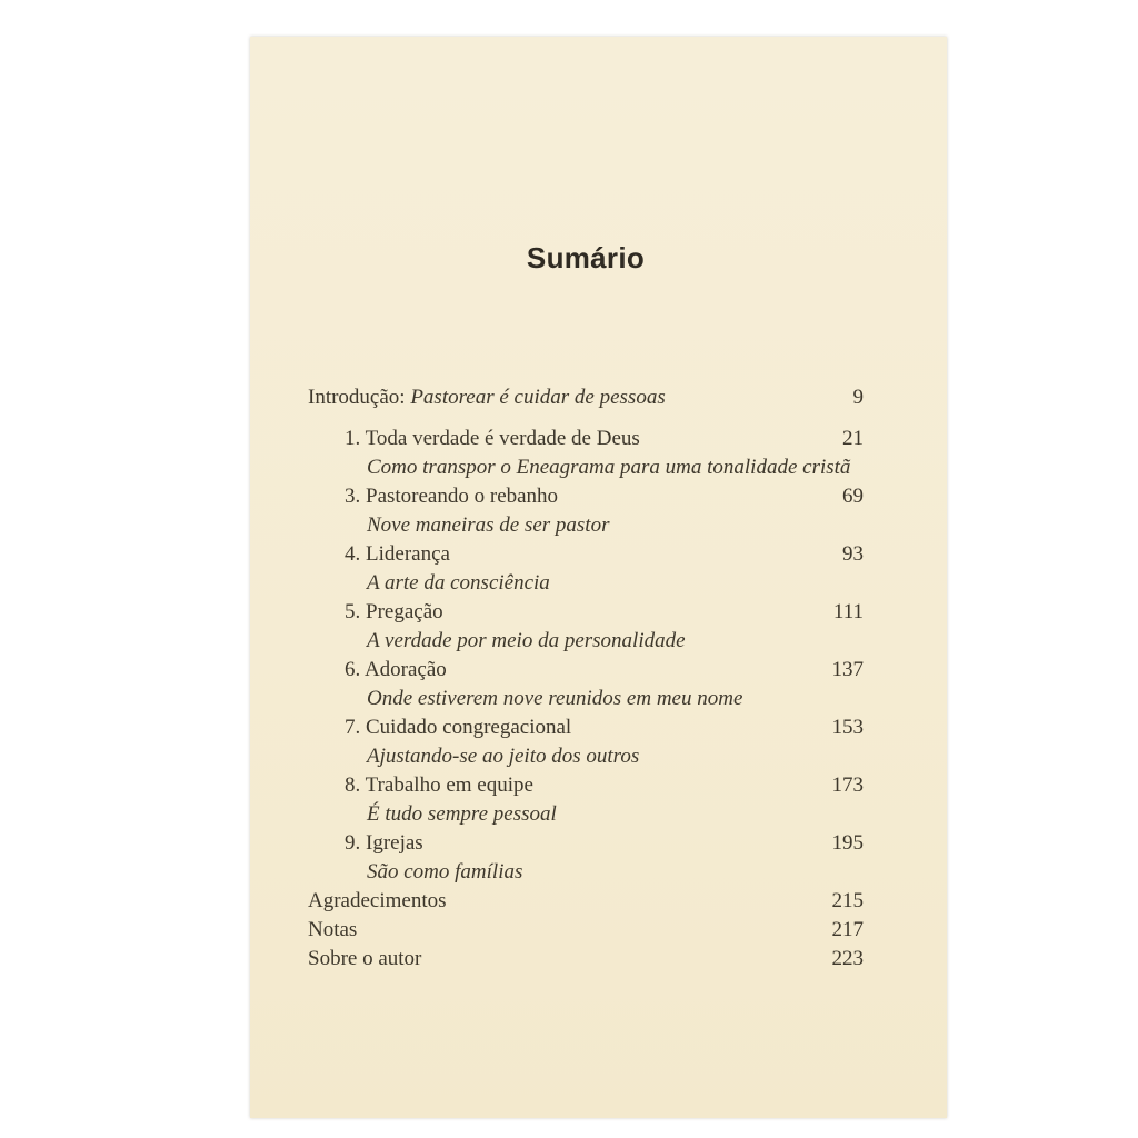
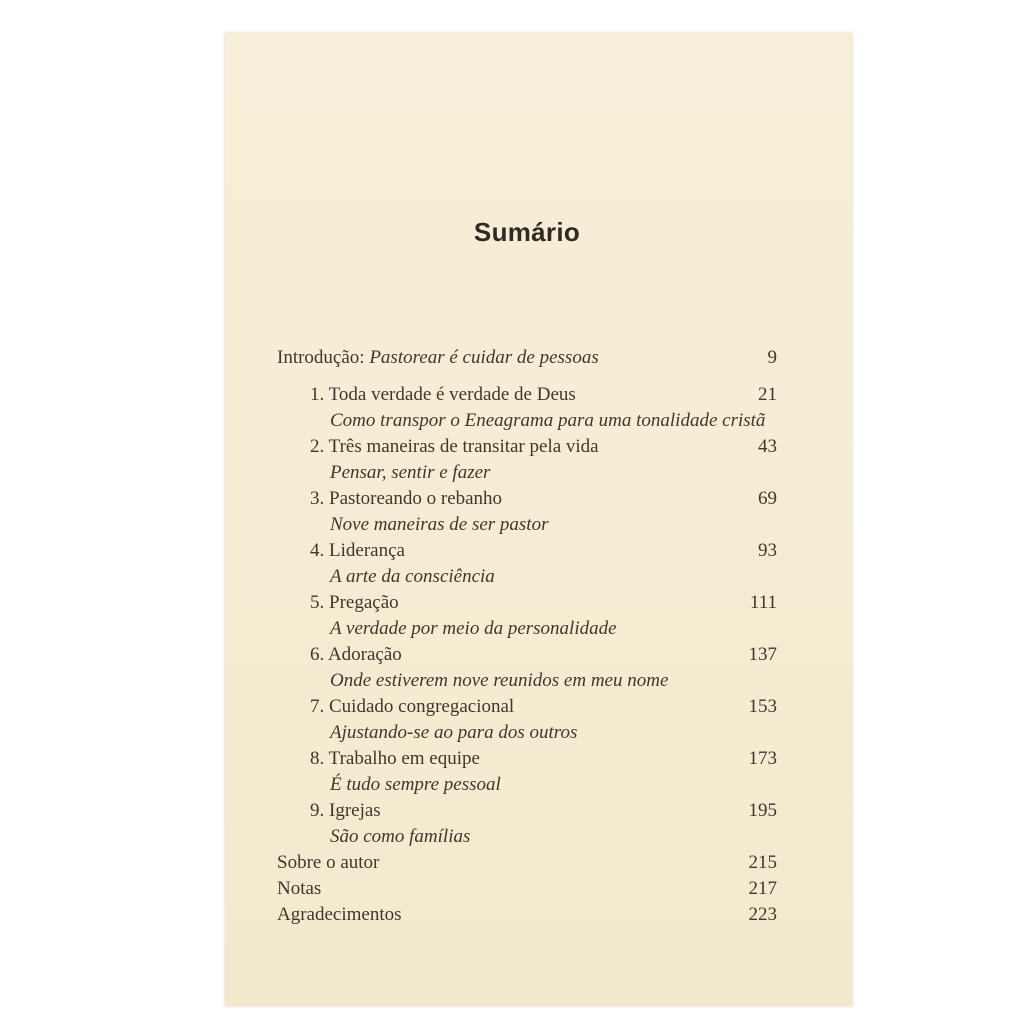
  Sumário
  Introdução: Pastorear é cuidar de pessoas
  9
  1. Toda verdade é verdade de Deus
  21
  Como transpor o Eneagrama para uma tonalidade cristã
+ 2. Três maneiras de transitar pela vida
+ 43
+ Pensar, sentir e fazer
  3. Pastoreando o rebanho
  69
  Nove maneiras de ser pastor
  4. Liderança
  93
  A arte da consciência
  5. Pregação
  111
  A verdade por meio da personalidade
  6. Adoração
  137
  Onde estiverem nove reunidos em meu nome
  7. Cuidado congregacional
  153
- Ajustando-se ao jeito dos outros
+ Ajustando-se ao para dos outros
  8. Trabalho em equipe
  173
  É tudo sempre pessoal
  9. Igrejas
  195
  São como famílias
- Agradecimentos
+ Sobre o autor
  215
  Notas
  217
- Sobre o autor
+ Agradecimentos
  223
